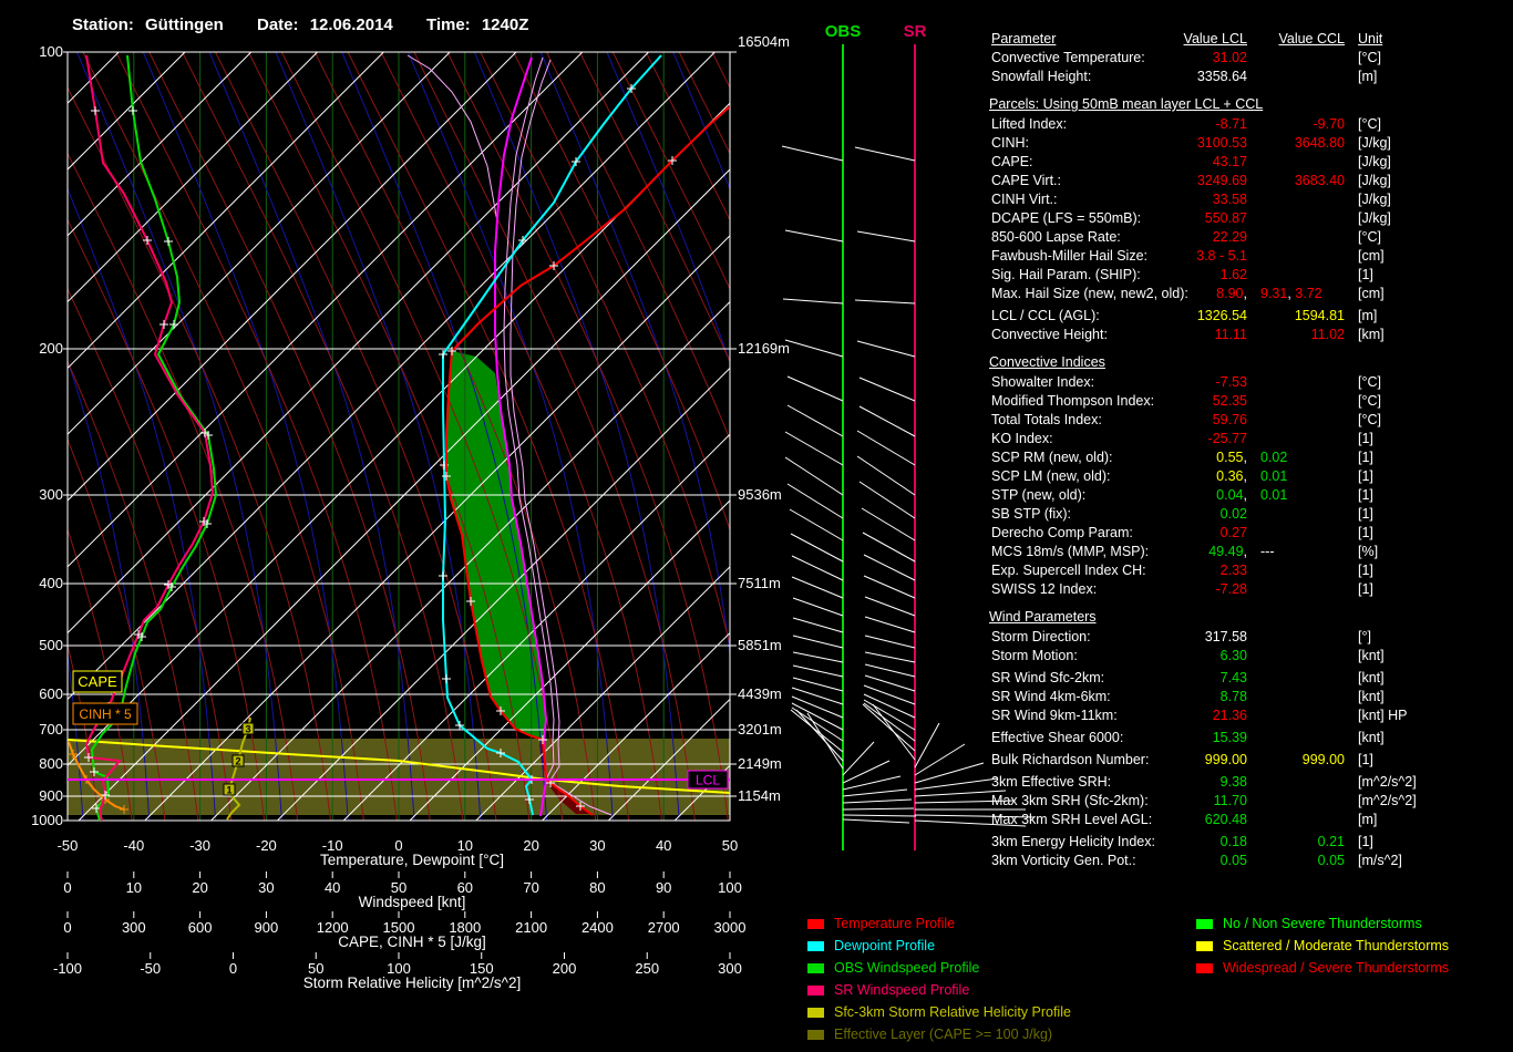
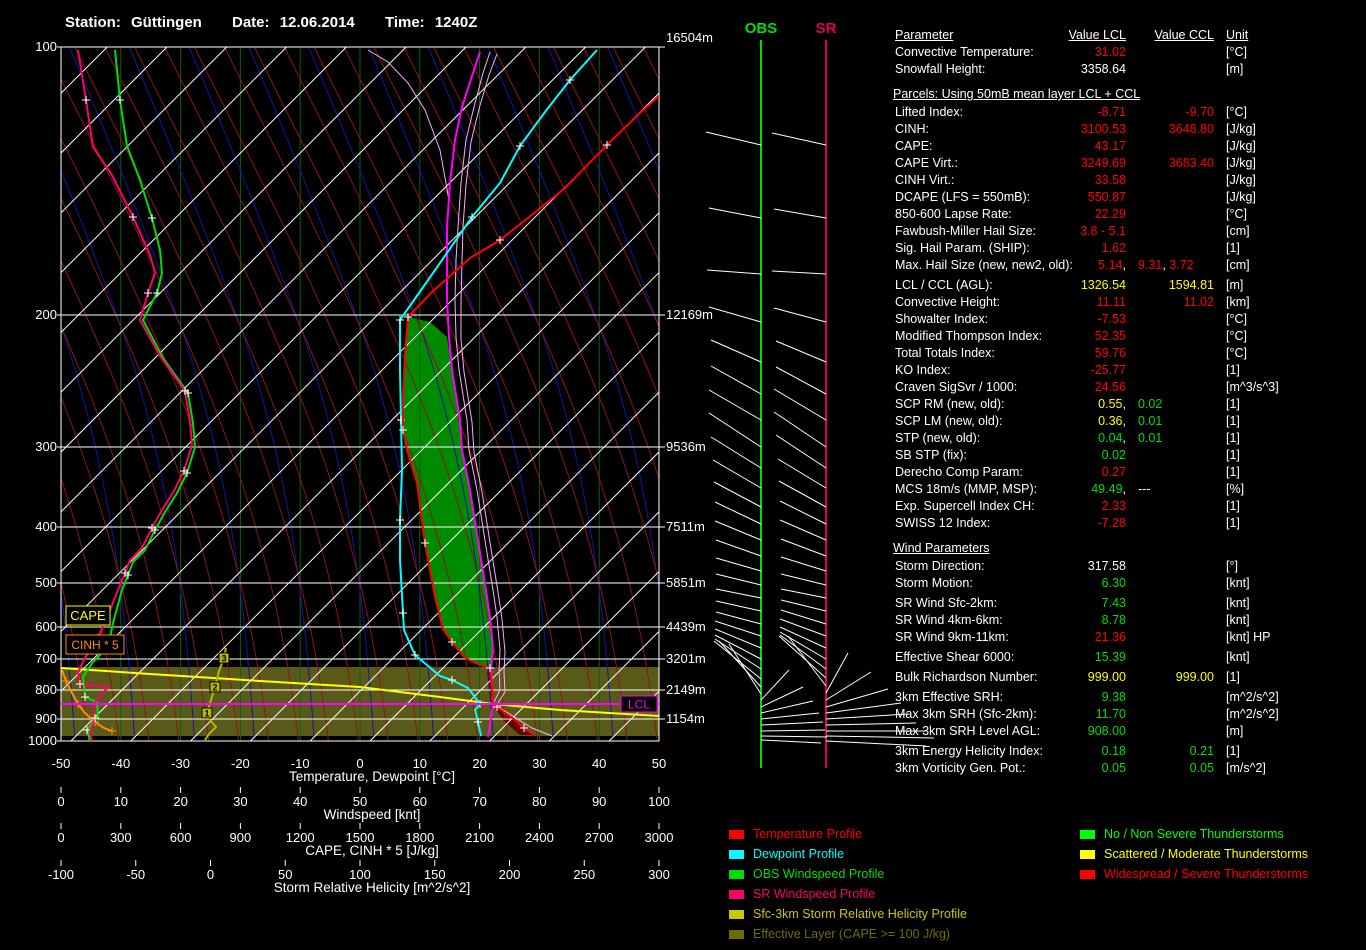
  3
  2
  1
  LCL
  CAPE
  CINH * 5
  100
  200
  300
  400
  500
  600
  700
  800
  900
  1000
  16504m
  12169m
  9536m
  7511m
  5851m
  4439m
  3201m
  2149m
  1154m
  -50
  -40
  -30
  -20
  -10
  0
  10
  20
  30
  40
  50
  Temperature, Dewpoint [°C]
  0
  10
  20
  30
  40
  50
  60
  70
  80
  90
  100
  Windspeed [knt]
  0
  300
  600
  900
  1200
  1500
  1800
  2100
  2400
  2700
  3000
  CAPE, CINH * 5 [J/kg]
  -100
  -50
  0
  50
  100
  150
  200
  250
  300
  Storm Relative Helicity [m^2/s^2]
  OBS
  SR
  Station: Güttingen Date: 12.06.2014 Time: 1240Z
  Parameter
  Value LCL
  Value CCL
  Unit
  Convective Temperature:
  31.02
  [°C]
  Snowfall Height:
  3358.64
  [m]
  Parcels: Using 50mB mean layer LCL + CCL
  Lifted Index:
  -8.71
  -9.70
  [°C]
  CINH:
  3100.53
  3648.80
  [J/kg]
  CAPE:
  43.17
  [J/kg]
  CAPE Virt.:
  3249.69
  3683.40
  [J/kg]
  CINH Virt.:
  33.58
  [J/kg]
  DCAPE (LFS = 550mB):
  550.87
  [J/kg]
  850-600 Lapse Rate:
  22.29
  [°C]
  Fawbush-Miller Hail Size:
  3.8 - 5.1
  [cm]
  Sig. Hail Param. (SHIP):
  1.62
  [1]
  Max. Hail Size (new, new2, old):
- 8.90,
+ 5.14,
  9.31, 3.72
  [cm]
  LCL / CCL (AGL):
  1326.54
  1594.81
  [m]
  Convective Height:
  11.11
  11.02
  [km]
- Convective Indices
  Showalter Index:
  -7.53
  [°C]
  Modified Thompson Index:
  52.35
  [°C]
  Total Totals Index:
  59.76
  [°C]
  KO Index:
  -25.77
  [1]
+ Craven SigSvr / 1000:
+ 24.56
+ [m^3/s^3]
  SCP RM (new, old):
  0.55,
  0.02
  [1]
  SCP LM (new, old):
  0.36,
  0.01
  [1]
  STP (new, old):
  0.04,
  0.01
  [1]
  SB STP (fix):
  0.02
  [1]
  Derecho Comp Param:
  0.27
  [1]
  MCS 18m/s (MMP, MSP):
  49.49,
  ---
  [%]
  Exp. Supercell Index CH:
  2.33
  [1]
  SWISS 12 Index:
  -7.28
  [1]
  Wind Parameters
  Storm Direction:
  317.58
  [°]
  Storm Motion:
  6.30
  [knt]
  SR Wind Sfc-2km:
  7.43
  [knt]
  SR Wind 4km-6km:
  8.78
  [knt]
  SR Wind 9km-11km:
  21.36
  [knt] HP
  Effective Shear 6000:
  15.39
  [knt]
  Bulk Richardson Number:
  999.00
  999.00
  [1]
  3km Effective SRH:
  9.38
  [m^2/s^2]
  Max 3km SRH (Sfc-2km):
  11.70
  [m^2/s^2]
  Max 3km SRH Level AGL:
- 620.48
+ 908.00
  [m]
  3km Energy Helicity Index:
  0.18
  0.21
  [1]
  3km Vorticity Gen. Pot.:
  0.05
  0.05
  [m/s^2]
  Temperature Profile
  Dewpoint Profile
  OBS Windspeed Profile
  SR Windspeed Profile
  Sfc-3km Storm Relative Helicity Profile
  Effective Layer (CAPE >= 100 J/kg)
  No / Non Severe Thunderstorms
  Scattered / Moderate Thunderstorms
  Widespread / Severe Thunderstorms
